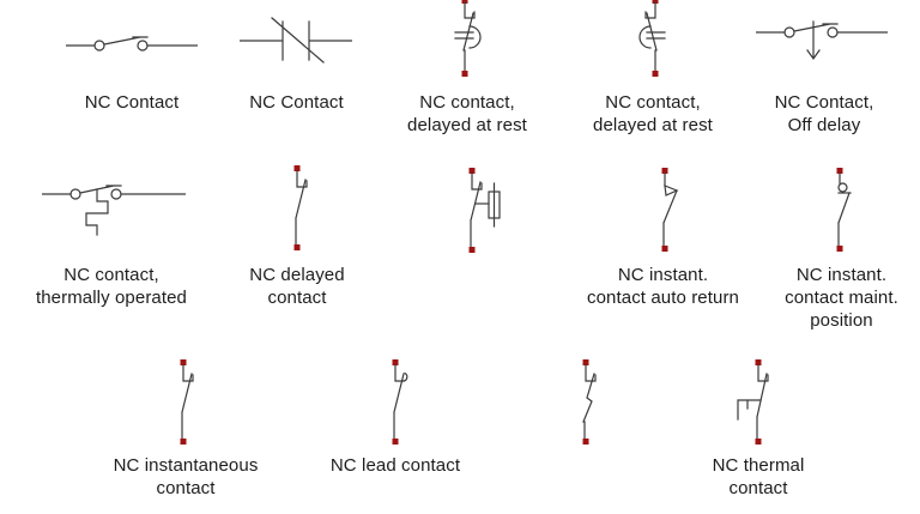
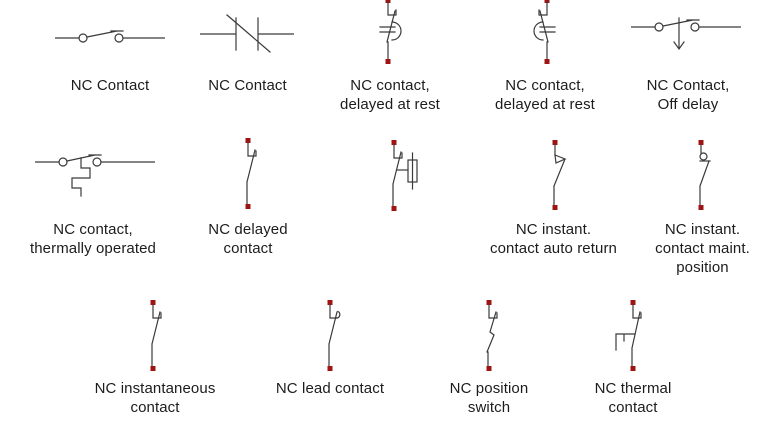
  NC Contact
  NC Contact
  NC contact,
  delayed at rest
  NC contact,
  delayed at rest
  NC Contact,
  Off delay
  NC contact,
  thermally operated
  NC delayed
  contact
  NC instant.
  contact auto return
  NC instant.
  contact maint.
  position
  NC instantaneous
  contact
  NC lead contact
+ NC position
+ switch
  NC thermal
  contact
